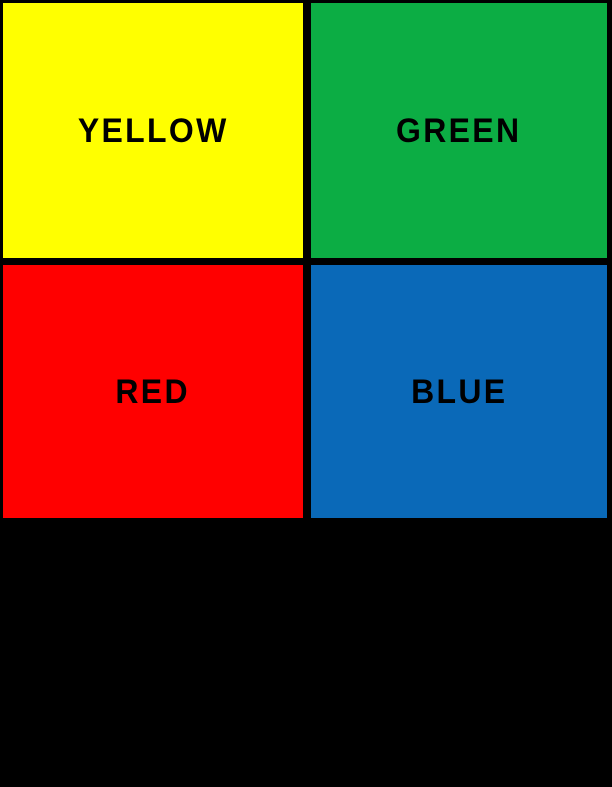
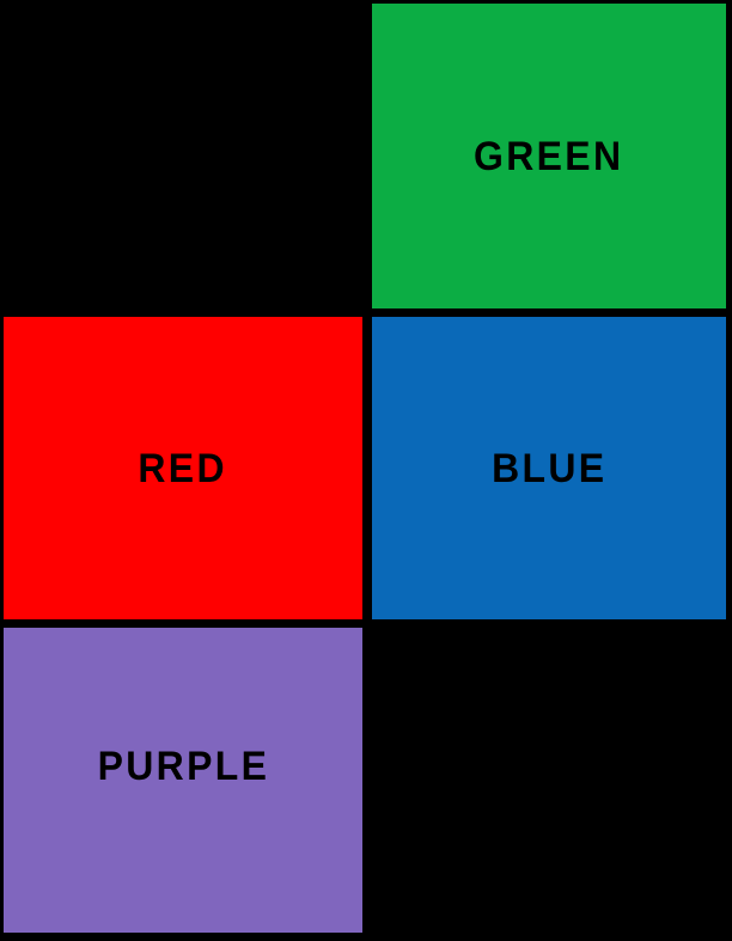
- YELLOW
  GREEN
  RED
  BLUE
+ PURPLE
